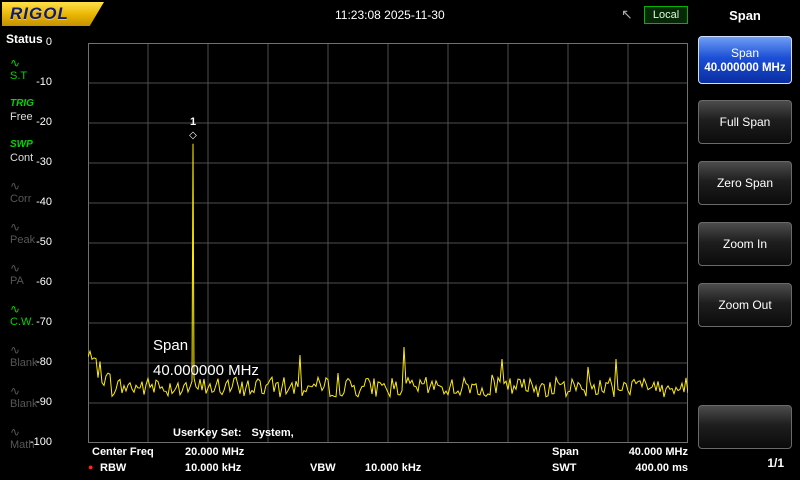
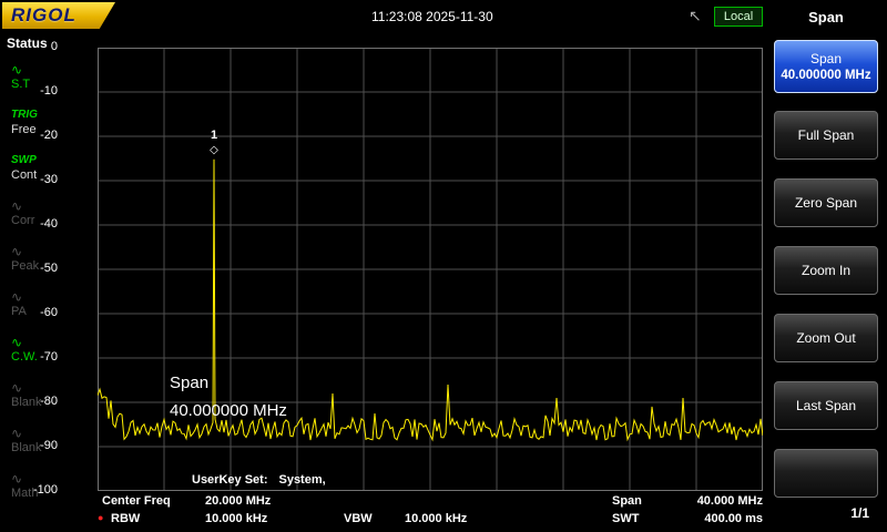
  RIGOL
  11:23:08 2025-11-30
  ↖
  Local
  Status
  ∿
  S.T
  TRIG
  Free
  SWP
  Cont
  ∿
  Corr
  ∿
  Peak
  ∿
  PA
  ∿
  C.W.
  ∿
  Blank
  ∿
  Blank
  ∿
  Math
  0
  -10
  -20
  -30
  -40
  -50
  -60
  -70
  -80
  -90
  -100
  1
  ◇
  Span
  40.000000 MHz
  UserKey Set: System,
  Center Freq
  20.000 MHz
  Span
  40.000 MHz
  ●
  RBW
  10.000 kHz
  VBW
  10.000 kHz
  SWT
  400.00 ms
  Span
  Span
  40.000000 MHz
  Full Span
  Zero Span
  Zoom In
  Zoom Out
+ Last Span
  1/1
